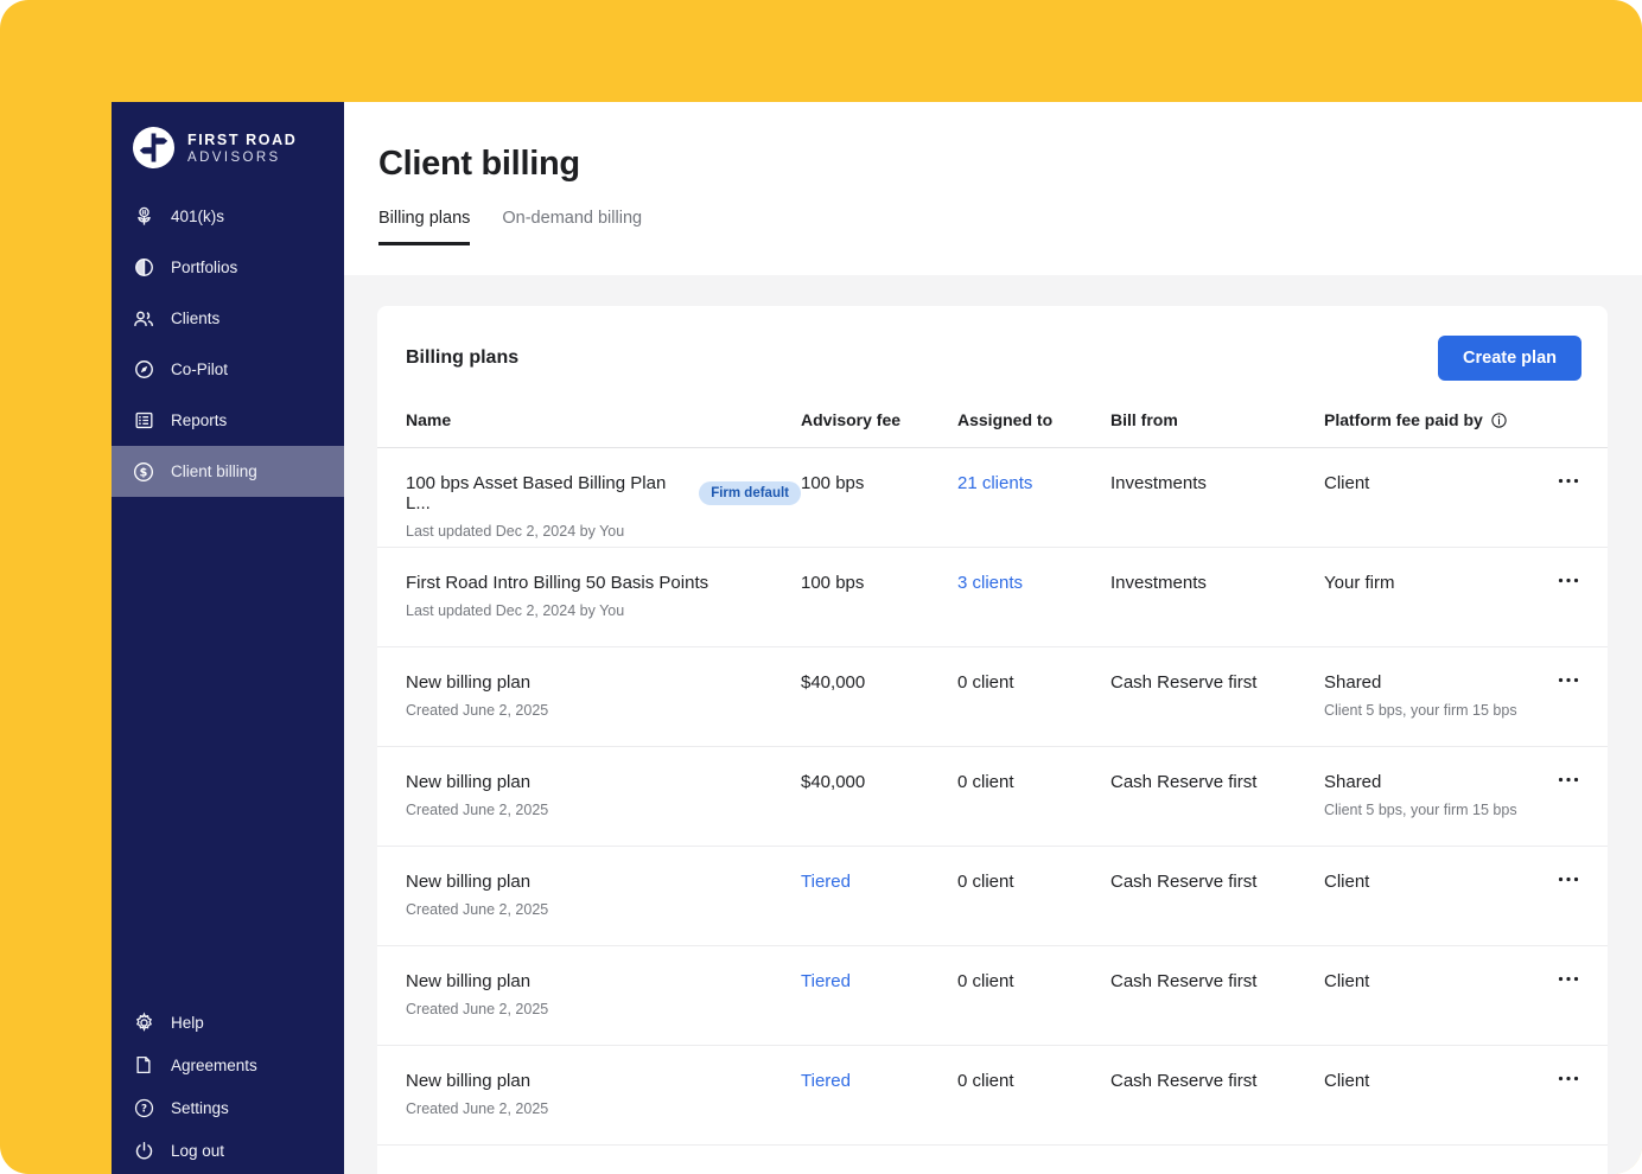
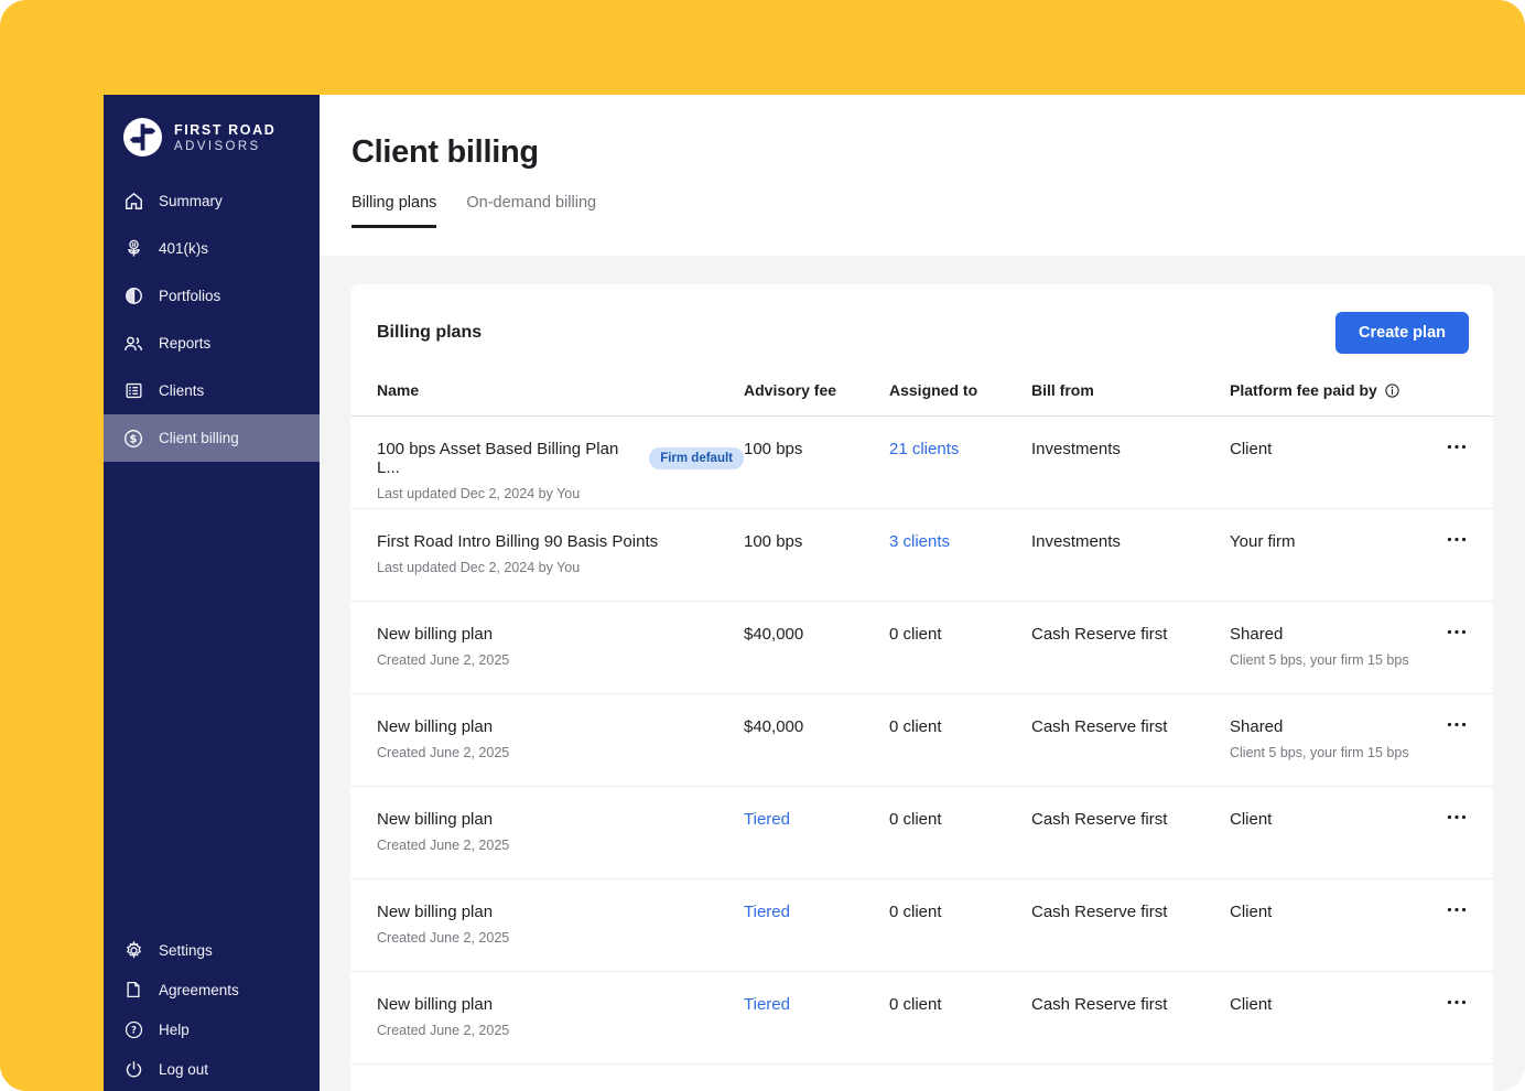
  FIRST ROAD
  ADVISORS
+ Summary
  401(k)s
  Portfolios
- Clients
+ Reports
- Co-Pilot
- Reports
+ Clients
  $
  Client billing
- Help
+ Settings
  Agreements
  ?
- Settings
+ Help
  Log out
  Client billing
  Billing plans
  On-demand billing
  Billing plans
  Create plan
  Name
  Advisory fee
  Assigned to
  Bill from
  Platform fee paid by
  100 bps Asset Based Billing Plan L...
  Firm default
  Last updated Dec 2, 2024 by You
  100 bps
  21 clients
  Investments
  Client
- First Road Intro Billing 50 Basis Points
+ First Road Intro Billing 90 Basis Points
  Last updated Dec 2, 2024 by You
  100 bps
  3 clients
  Investments
  Your firm
  New billing plan
  Created June 2, 2025
  $40,000
  0 client
  Cash Reserve first
  Shared
  Client 5 bps, your firm 15 bps
  New billing plan
  Created June 2, 2025
  $40,000
  0 client
  Cash Reserve first
  Shared
  Client 5 bps, your firm 15 bps
  New billing plan
  Created June 2, 2025
  Tiered
  0 client
  Cash Reserve first
  Client
  New billing plan
  Created June 2, 2025
  Tiered
  0 client
  Cash Reserve first
  Client
  New billing plan
  Created June 2, 2025
  Tiered
  0 client
  Cash Reserve first
  Client
